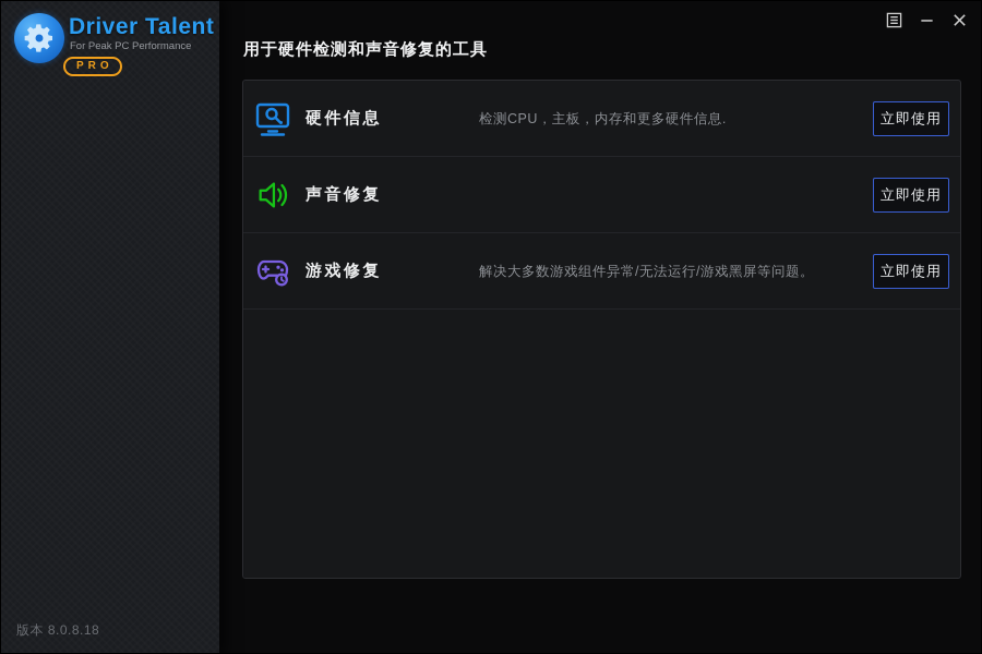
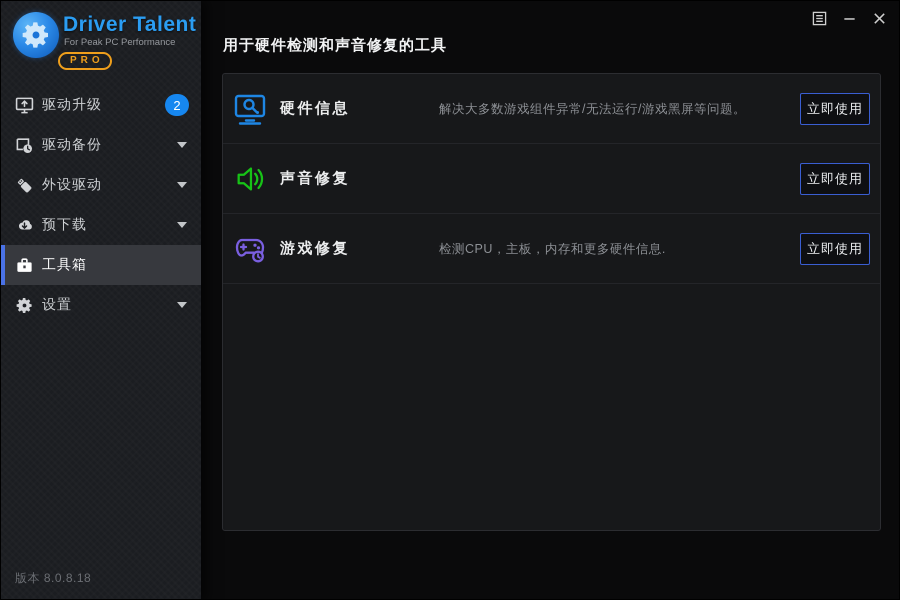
  Driver Talent
  For Peak PC Performance
  PRO
+ 驱动升级
+ 2
+ 驱动备份
+ 外设驱动
+ 预下载
+ 工具箱
+ 设置
  版本 8.0.8.18
  用于硬件检测和声音修复的工具
  硬件信息
- 检测CPU，主板，内存和更多硬件信息.
+ 解决大多数游戏组件异常/无法运行/游戏黑屏等问题。
  立即使用
  声音修复
  立即使用
  游戏修复
- 解决大多数游戏组件异常/无法运行/游戏黑屏等问题。
+ 检测CPU，主板，内存和更多硬件信息.
  立即使用
